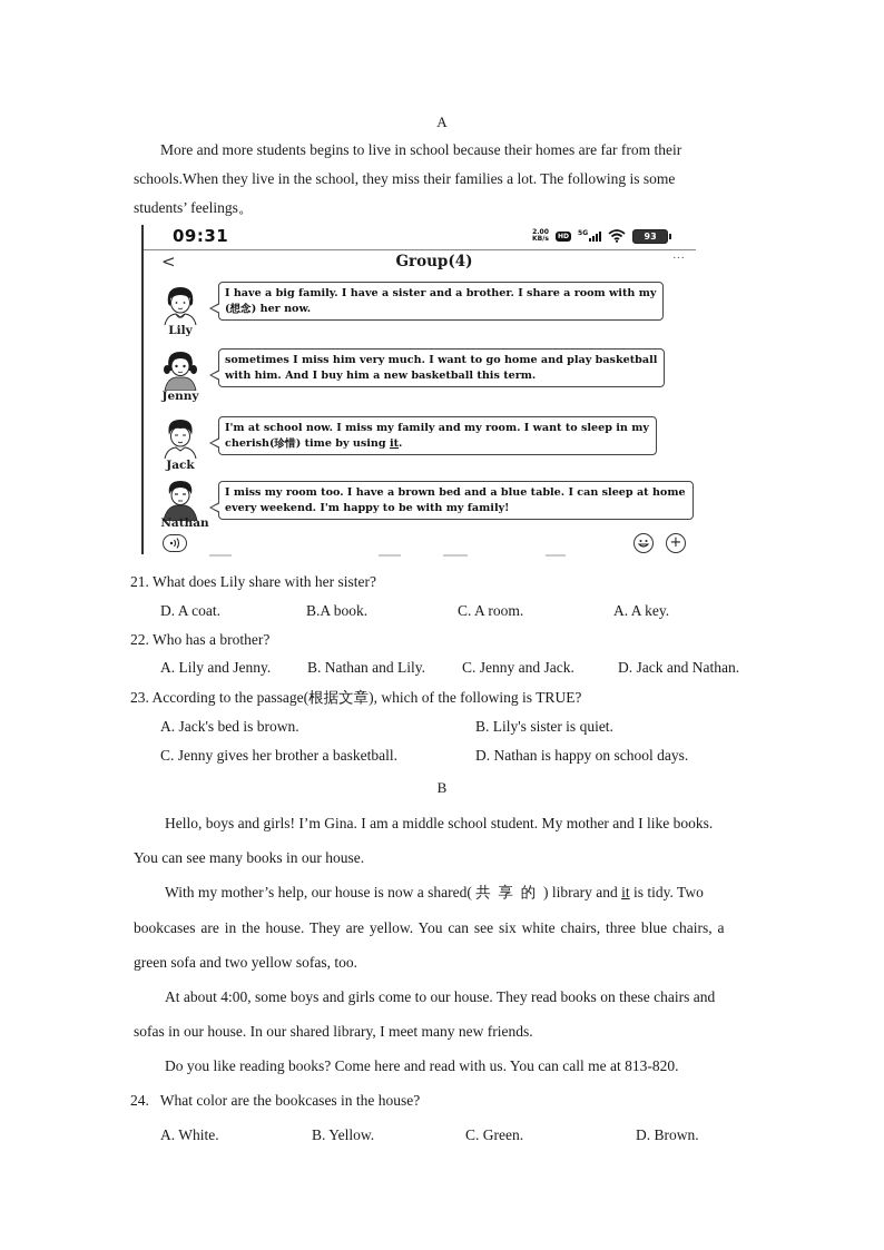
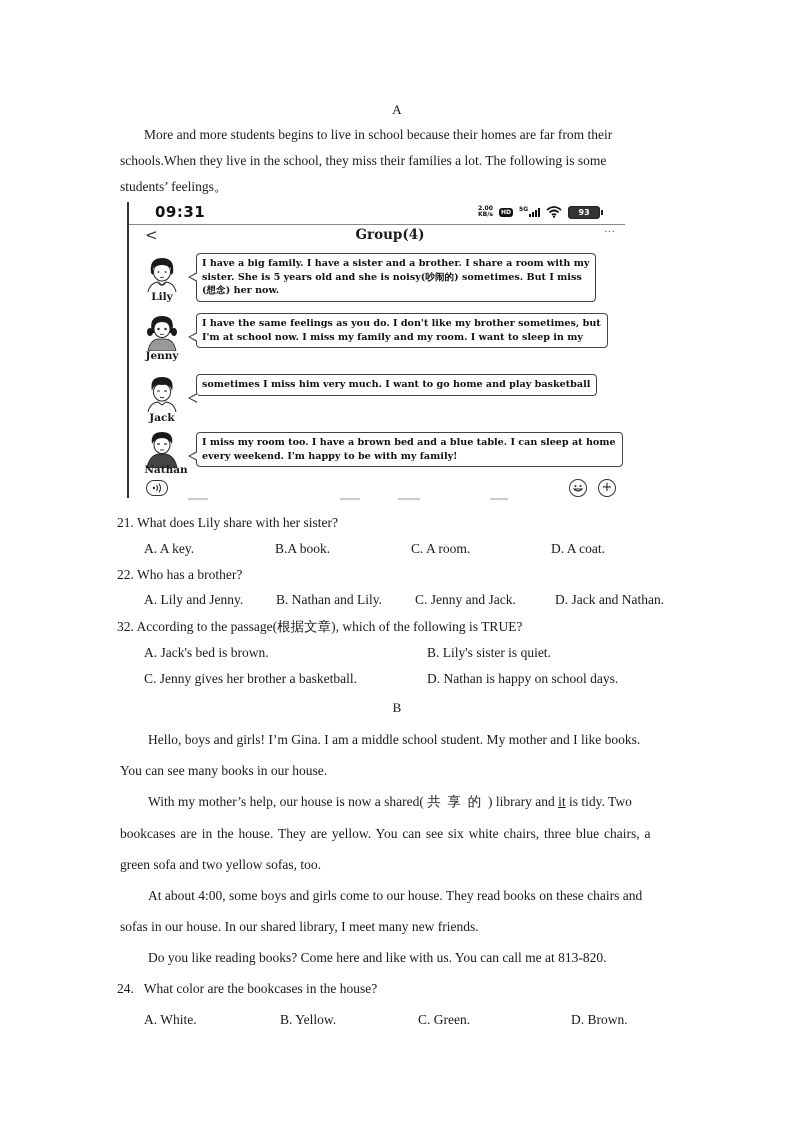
  A
  More and more students begins to live in school because their homes are far from their
  schools.When they live in the school, they miss their families a lot. The following is some
  students’ feelings。
  09:31
  93
  <
  Group(4)
  ···
  Lily
  I have a big family. I have a sister and a brother. I share a room with my
+ sister. She is 5 years old and she is noisy(吵闹的) sometimes. But I miss
  (想念) her now.
  Jenny
+ I have the same feelings as you do. I don't like my brother sometimes, but
- sometimes I miss him very much. I want to go home and play basketball
+ I'm at school now. I miss my family and my room. I want to sleep in my
- with him. And I buy him a new basketball this term.
  Jack
- I'm at school now. I miss my family and my room. I want to sleep in my
+ sometimes I miss him very much. I want to go home and play basketball
- cherish(珍惜) time by using it.
  Nathan
  I miss my room too. I have a brown bed and a blue table. I can sleep at home
  every weekend. I'm happy to be with my family!
  +
  21. What does Lily share with her sister?
- D. A coat.
+ A. A key.
  B.A book.
  C. A room.
- A. A key.
+ D. A coat.
  22. Who has a brother?
  A. Lily and Jenny.
  B. Nathan and Lily.
  C. Jenny and Jack.
  D. Jack and Nathan.
- 23. According to the passage(根据文章), which of the following is TRUE?
+ 32. According to the passage(根据文章), which of the following is TRUE?
  A. Jack's bed is brown.
  B. Lily's sister is quiet.
  C. Jenny gives her brother a basketball.
  D. Nathan is happy on school days.
  B
  Hello, boys and girls! I’m Gina. I am a middle school student. My mother and I like books.
  You can see many books in our house.
  With my mother’s help, our house is now a shared( 共 享 的 ) library and it is tidy. Two
  bookcases are in the house. They are yellow. You can see six white chairs, three blue chairs, a
  green sofa and two yellow sofas, too.
  At about 4:00, some boys and girls come to our house. They read books on these chairs and
  sofas in our house. In our shared library, I meet many new friends.
- Do you like reading books? Come here and read with us. You can call me at 813-820.
+ Do you like reading books? Come here and like with us. You can call me at 813-820.
  24. What color are the bookcases in the house?
  A. White.
  B. Yellow.
  C. Green.
  D. Brown.
